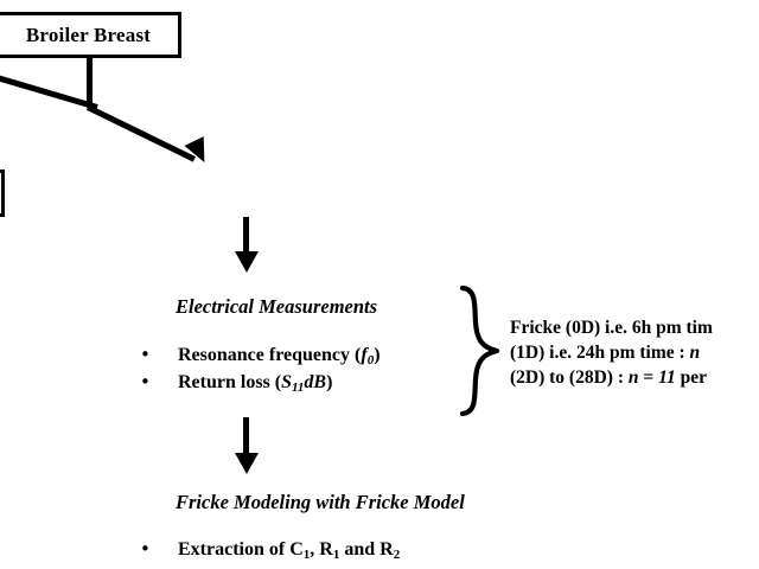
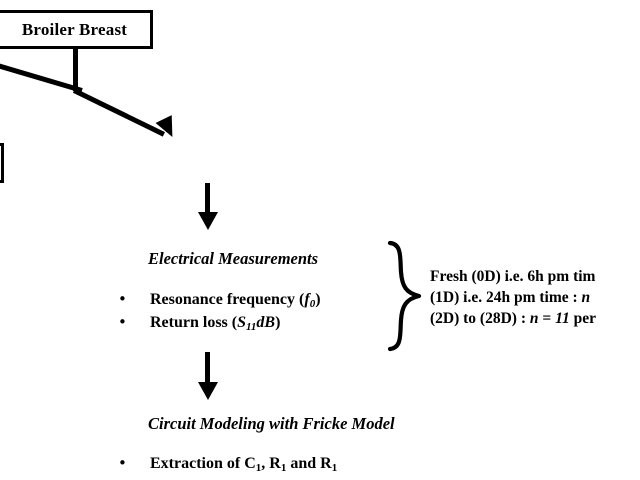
  Broiler Breast
  Electrical Measurements
  •
  Resonance frequency (f0)
  •
  Return loss (S11dB)
- Fricke Modeling with Fricke Model
+ Circuit Modeling with Fricke Model
  •
- Extraction of C1, R1 and R2
+ Extraction of C1, R1 and R1
- Fricke (0D) i.e. 6h pm tim
+ Fresh (0D) i.e. 6h pm tim
  (1D) i.e. 24h pm time : n
  (2D) to (28D) : n = 11 per
